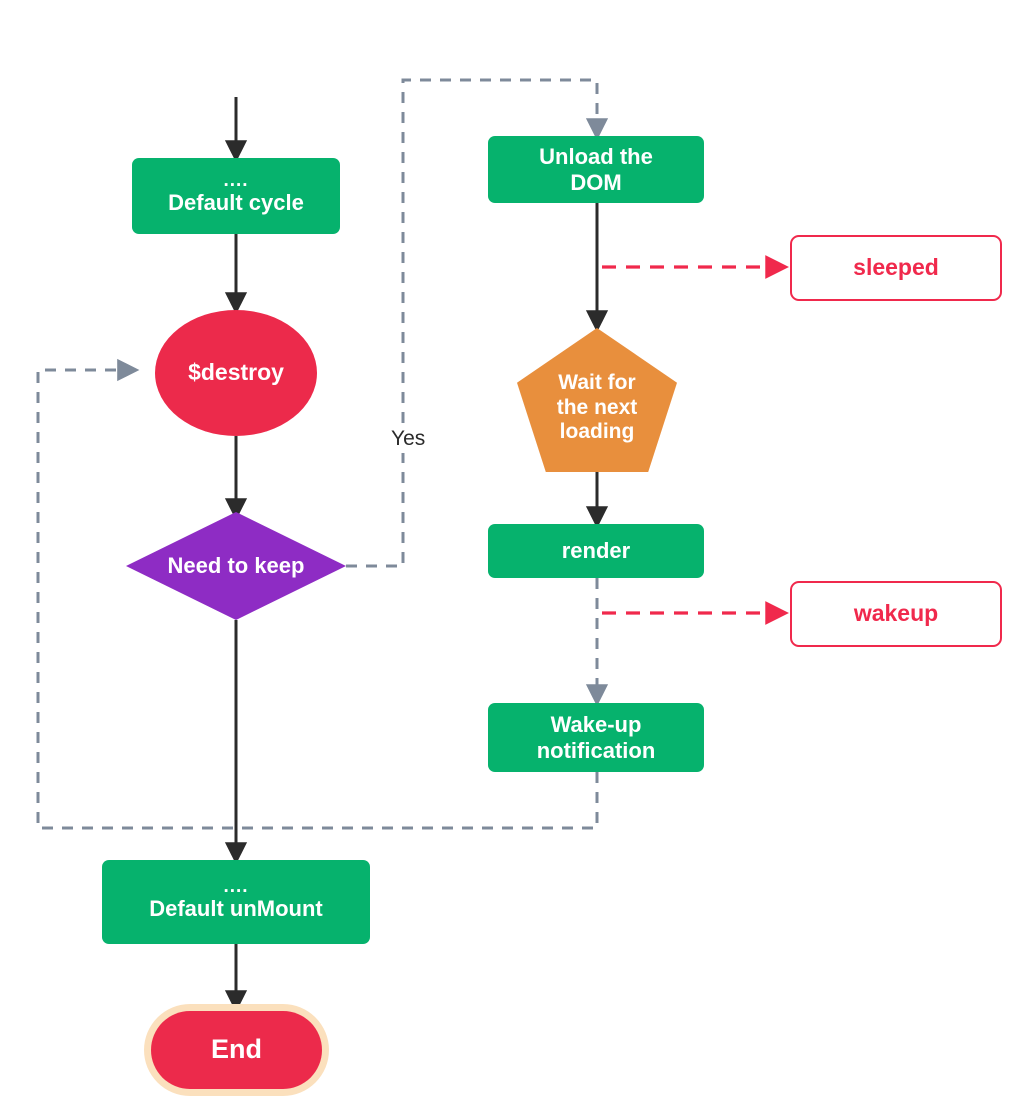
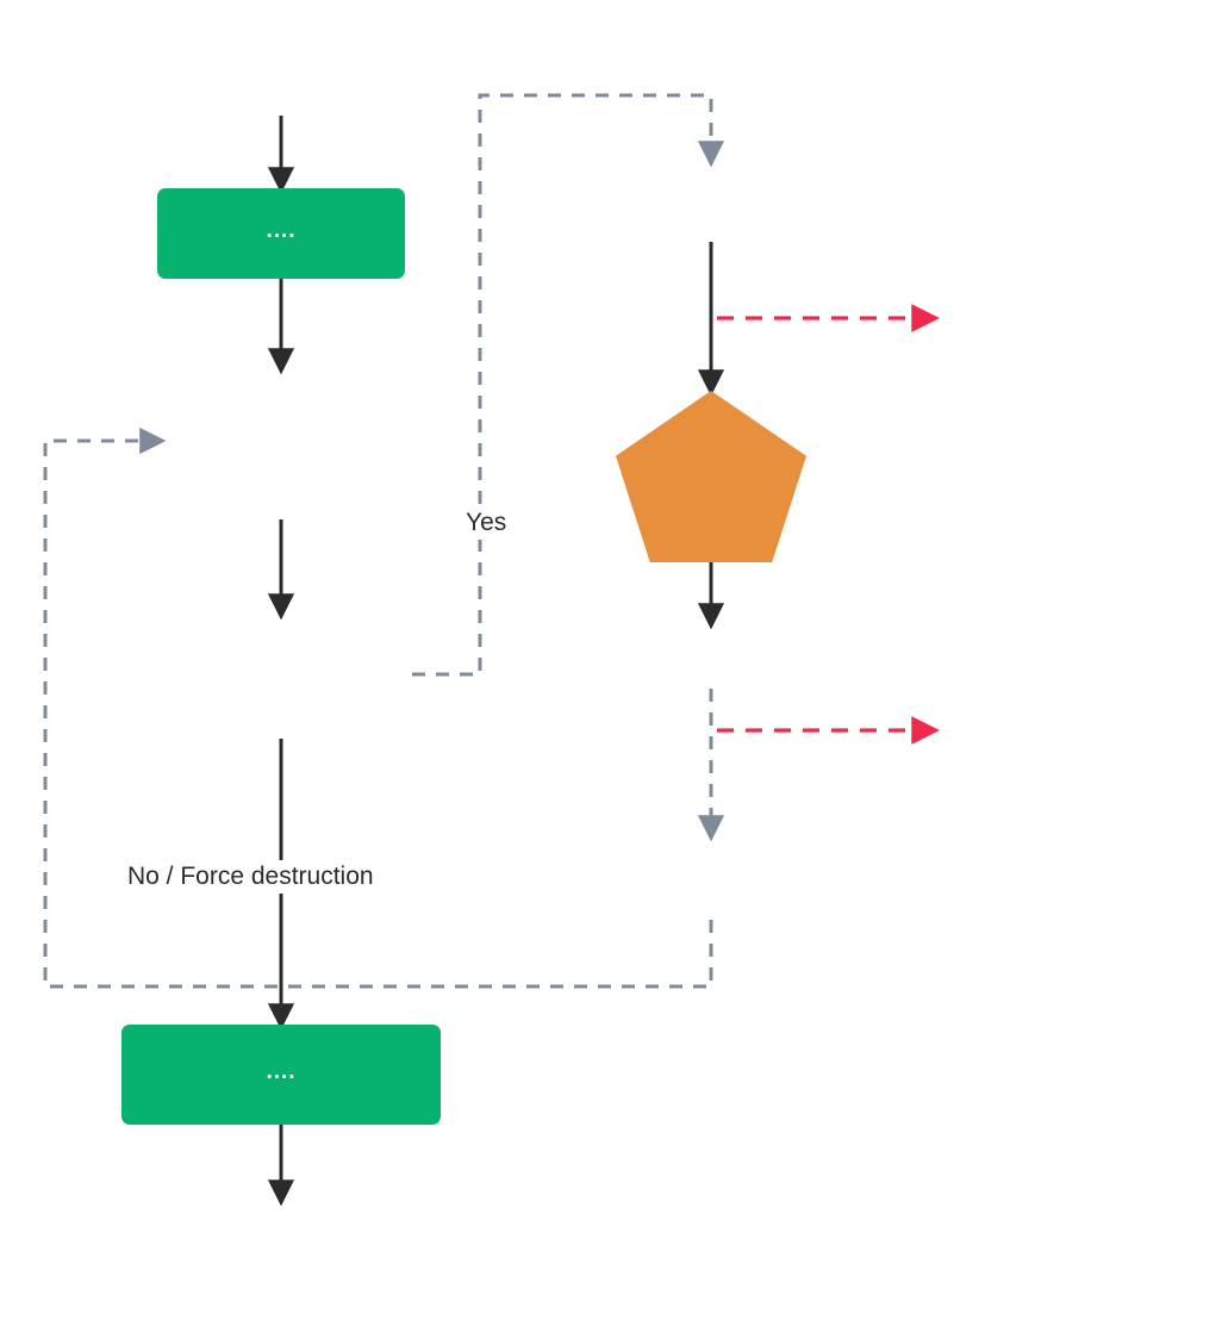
  ....
- Default cycle
- $destroy
- Need to keep
  ....
- Default unMount
- End
- Unload the
- DOM
- Wait for
- the next
- loading
- render
- Wake-up
- notification
- sleeped
- wakeup
  Yes
+ No / Force destruction
